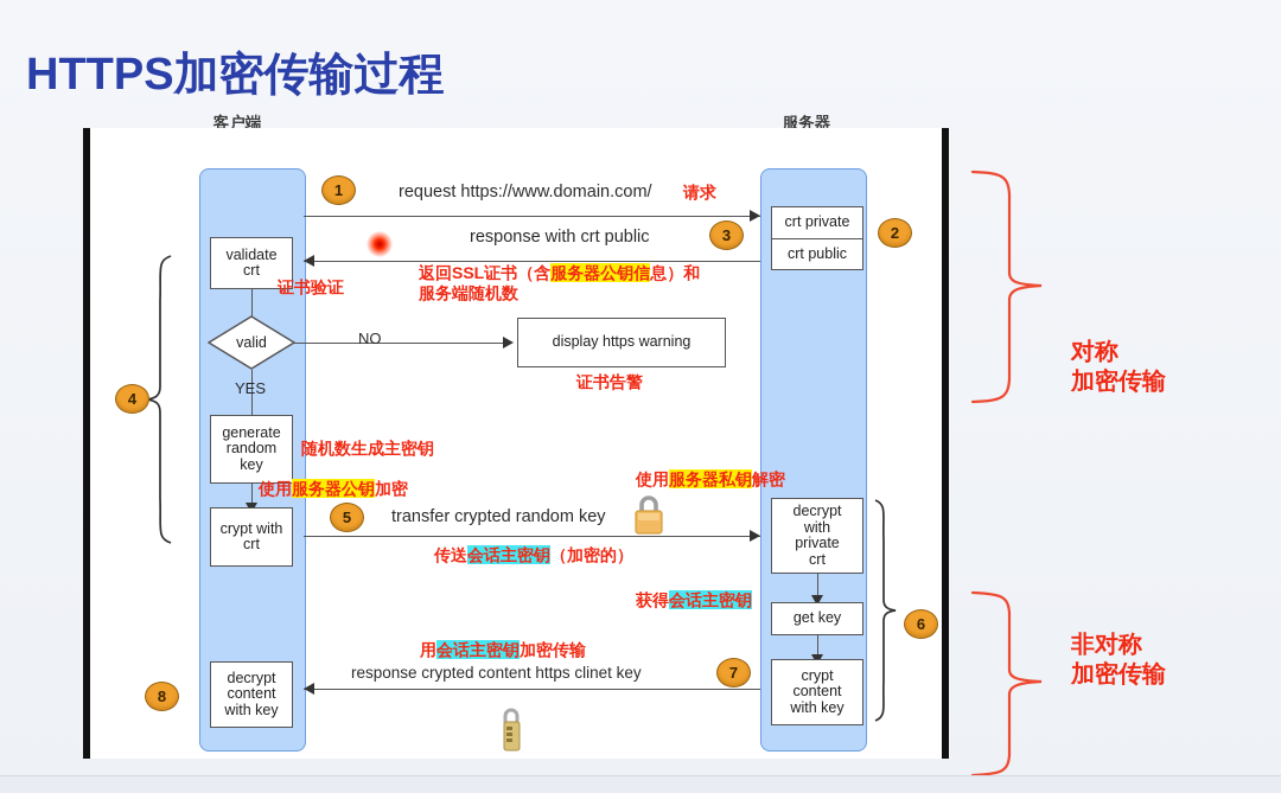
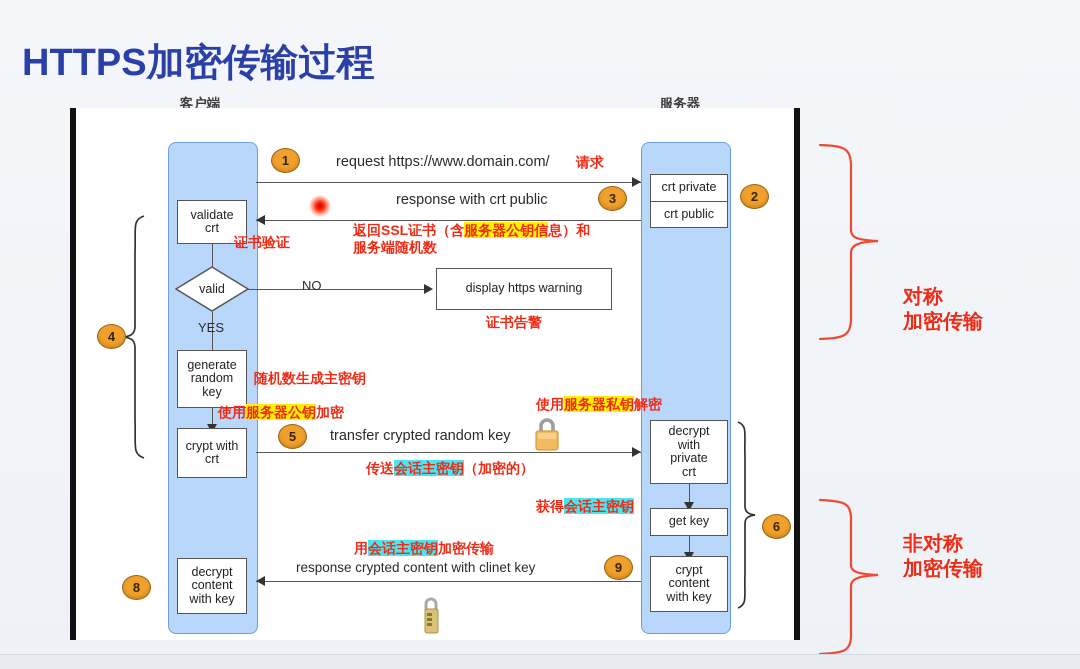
  HTTPS加密传输过程
  客户端
  服务器
  validate
  crt
  valid
  NO
  display https warning
  证书告警
  YES
  generate
  random
  key
  crypt with
  crt
  decrypt
  content
  with key
  crt private
  crt public
  decrypt
  with
  private
  crt
  get key
  crypt
  content
  with key
  request https://www.domain.com/
  请求
  response with crt public
  返回SSL证书（含服务器公钥信息）和服务端随机数
  证书验证
  随机数生成主密钥
  使用服务器公钥加密
  使用服务器私钥解密
  transfer crypted random key
  传送会话主密钥（加密的）
  获得会话主密钥
- response crypted content https clinet key
+ response crypted content with clinet key
  用会话主密钥加密传输
  1
  3
  5
- 7
+ 9
  2
  4
  6
  8
  对称
  加密传输
  非对称
  加密传输
